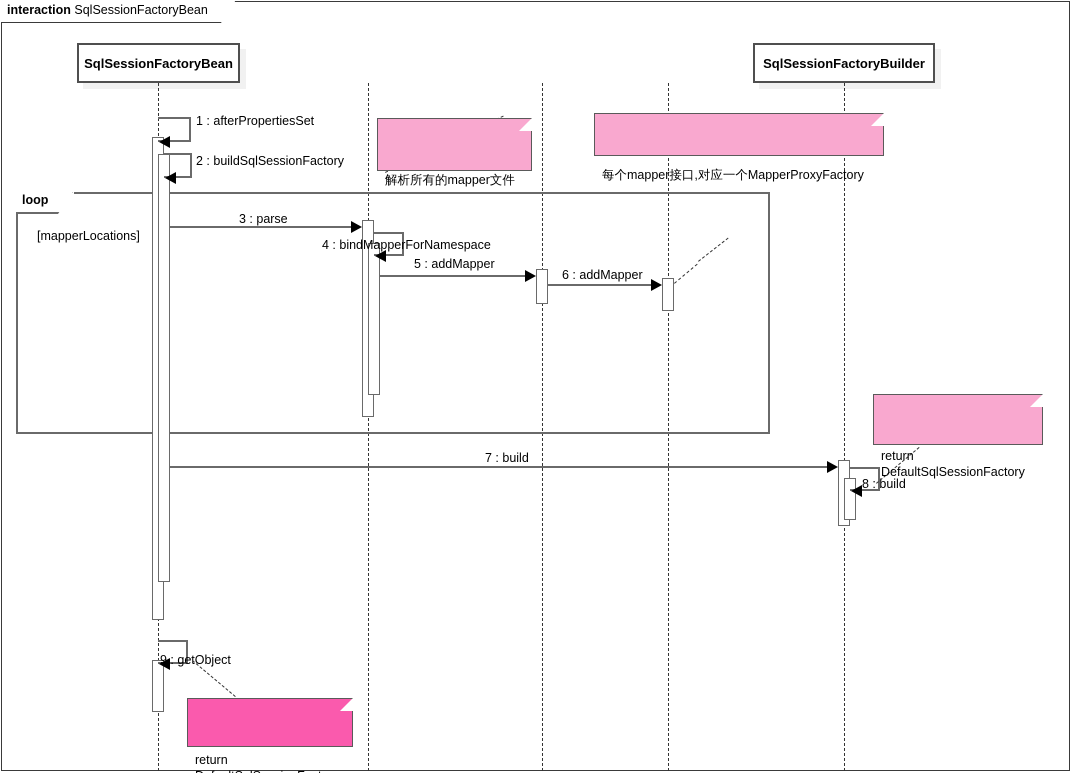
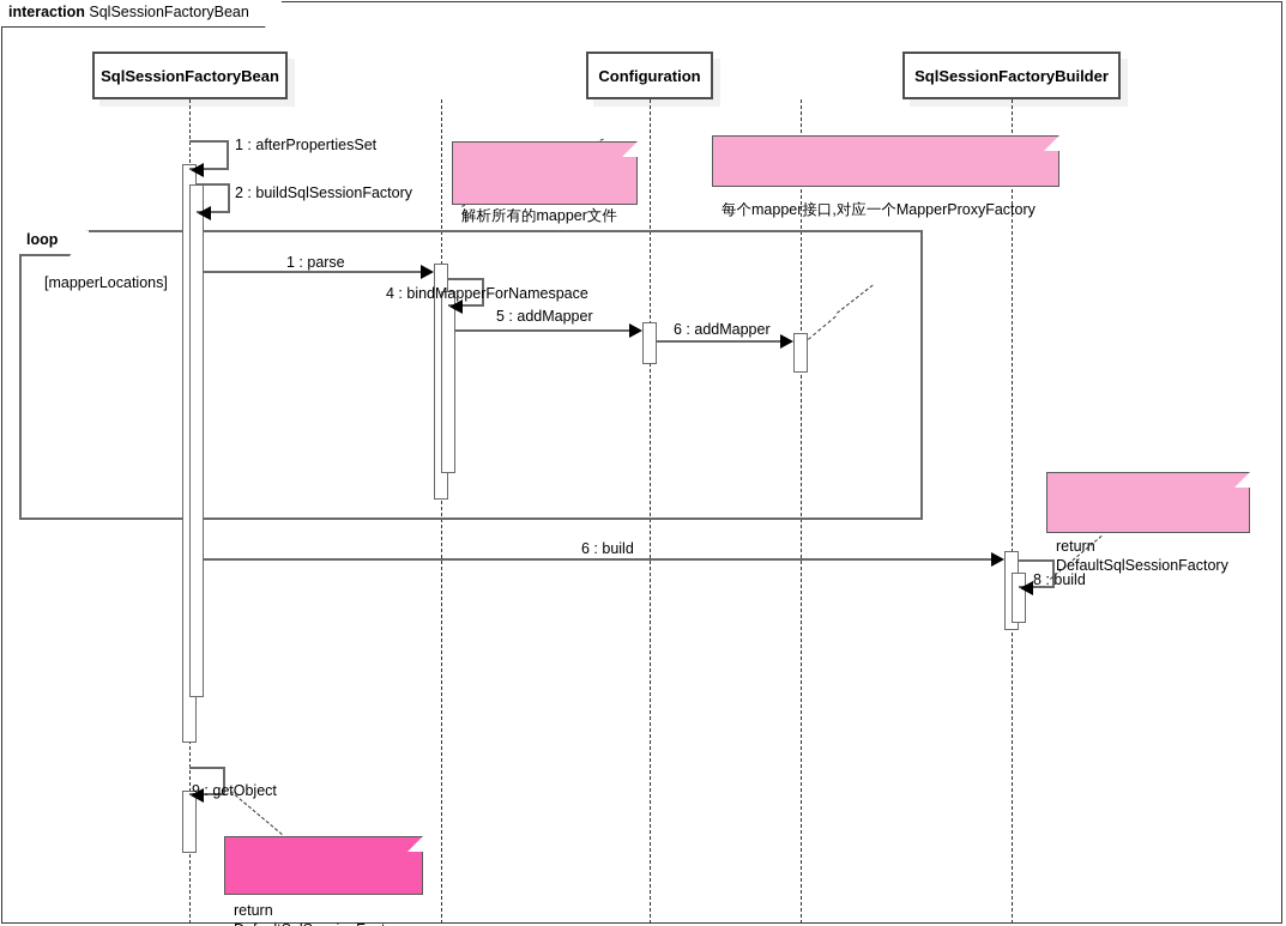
  interaction SqlSessionFactoryBean
  SqlSessionFactoryBean
+ Configuration
  SqlSessionFactoryBuilder
  loop
  [mapperLocations]
  1 : afterPropertiesSet
  2 : buildSqlSessionFactory
- 3 : parse
+ 1 : parse
  4 : bindMapperForNamespace
  5 : addMapper
  6 : addMapper
- 7 : build
+ 6 : build
  8 : build
  9 : getObject
  解析所有的mapper文件
  每个mapper接口,对应一个MapperProxyFactory
  return
  DefaultSqlSessionFactory
  return
